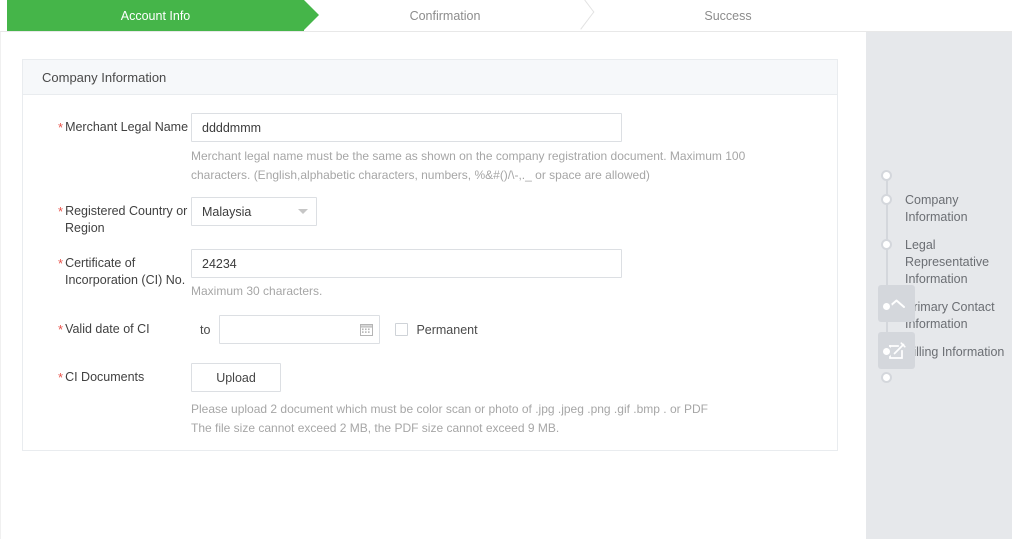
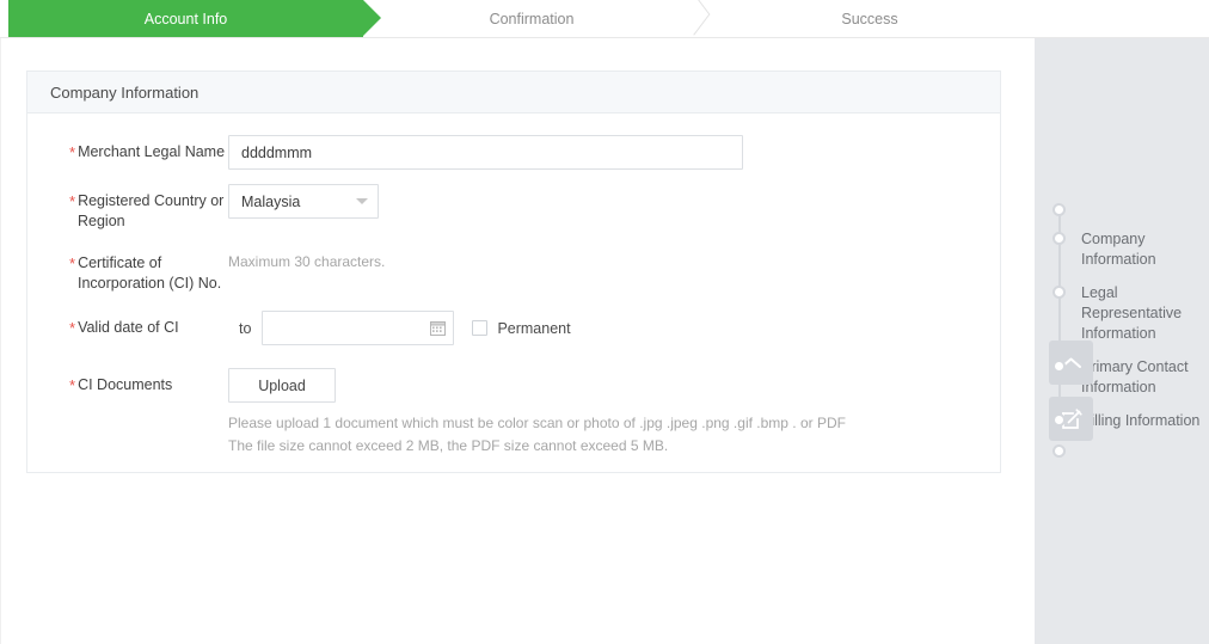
  Account Info
  Confirmation
  Success
  Company Information
  * Merchant Legal Name
  ddddmmm
- Merchant legal name must be the same as shown on the company registration document. Maximum 100 characters. (English,alphabetic characters, numbers, %&#()/\-,._ or space are allowed)
  * Registered Country or
  Region
  Malaysia
  * Certificate of
  Incorporation (CI) No.
- 24234
  Maximum 30 characters.
  * Valid date of CI
  to
  Permanent
  * CI Documents
  Upload
- Please upload 2 document which must be color scan or photo of .jpg .jpeg .png .gif .bmp . or PDF
+ Please upload 1 document which must be color scan or photo of .jpg .jpeg .png .gif .bmp . or PDF
- The file size cannot exceed 2 MB, the PDF size cannot exceed 9 MB.
+ The file size cannot exceed 2 MB, the PDF size cannot exceed 5 MB.
  Company Information
  Legal Representative Information
  rimary Contact Information
  lling Information
